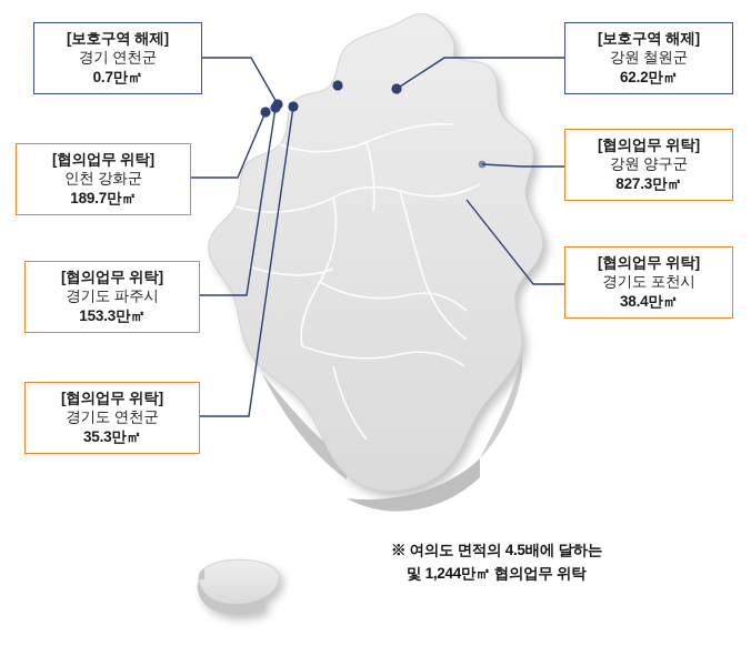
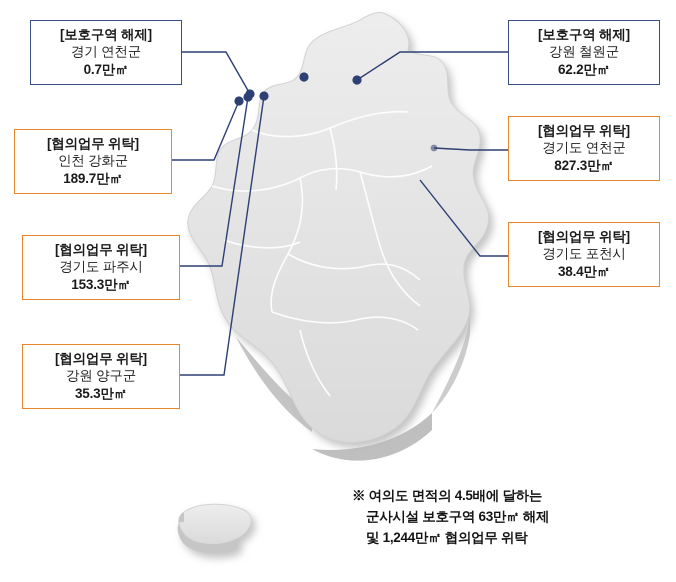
  [보호구역 해제]
  경기 연천군
  0.7만㎡
  [보호구역 해제]
  강원 철원군
  62.2만㎡
  [협의업무 위탁]
  인천 강화군
  189.7만㎡
  [협의업무 위탁]
- 강원 양구군
+ 경기도 연천군
  827.3만㎡
  [협의업무 위탁]
  경기도 파주시
  153.3만㎡
  [협의업무 위탁]
  경기도 포천시
  38.4만㎡
  [협의업무 위탁]
- 경기도 연천군
+ 강원 양구군
  35.3만㎡
  ※ 여의도 면적의 4.5배에 달하는
+ 군사시설 보호구역 63만㎡ 해제
  및 1,244만㎡ 협의업무 위탁
